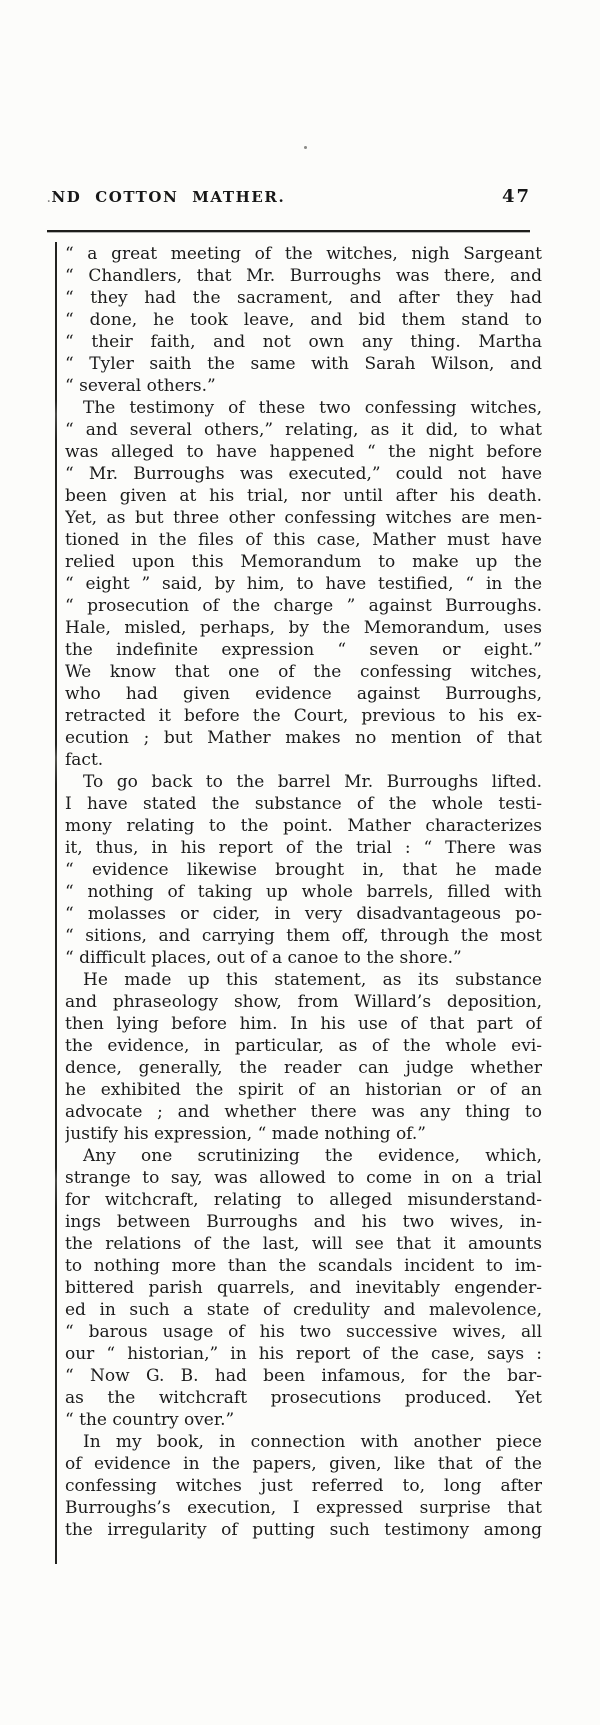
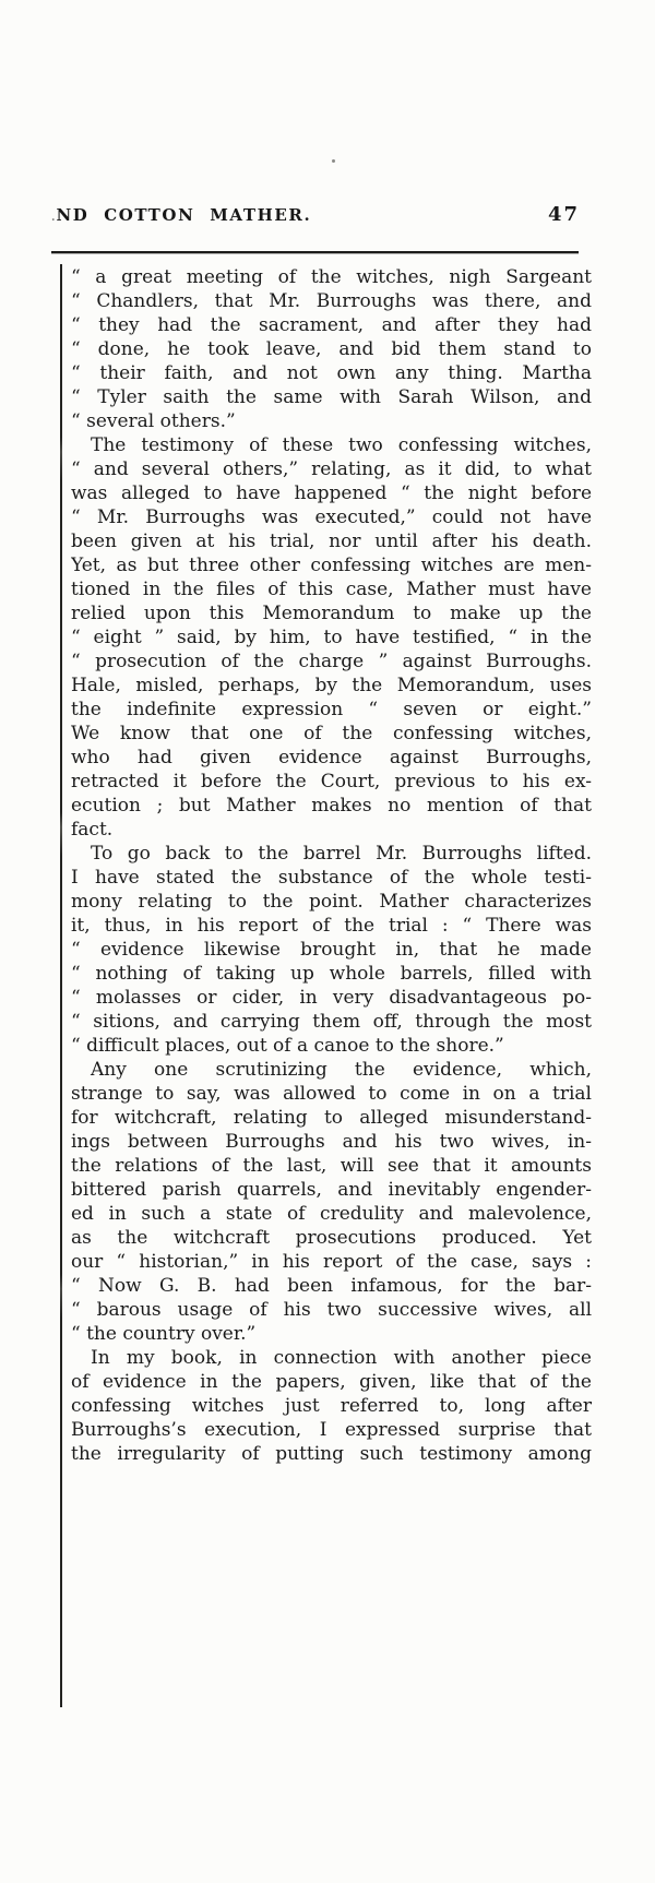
  .ND COTTON MATHER.
  47
  “ a great meeting of the witches, nigh Sargeant
  “ Chandlers, that Mr. Burroughs was there, and
  “ they had the sacrament, and after they had
  “ done, he took leave, and bid them stand to
  “ their faith, and not own any thing. Martha
  “ Tyler saith the same with Sarah Wilson, and
  “ several others.”
  The testimony of these two confessing witches,
  “ and several others,” relating, as it did, to what
  was alleged to have happened “ the night before
  “ Mr. Burroughs was executed,” could not have
  been given at his trial, nor until after his death.
  Yet, as but three other confessing witches are men-
  tioned in the files of this case, Mather must have
  relied upon this Memorandum to make up the
  “ eight ” said, by him, to have testified, “ in the
  “ prosecution of the charge ” against Burroughs.
  Hale, misled, perhaps, by the Memorandum, uses
  the indefinite expression “ seven or eight.”
  We know that one of the confessing witches,
  who had given evidence against Burroughs,
  retracted it before the Court, previous to his ex-
  ecution ; but Mather makes no mention of that
  fact.
  To go back to the barrel Mr. Burroughs lifted.
  I have stated the substance of the whole testi-
  mony relating to the point. Mather characterizes
  it, thus, in his report of the trial : “ There was
  “ evidence likewise brought in, that he made
  “ nothing of taking up whole barrels, filled with
  “ molasses or cider, in very disadvantageous po-
  “ sitions, and carrying them off, through the most
  “ difficult places, out of a canoe to the shore.”
- He made up this statement, as its substance
- and phraseology show, from Willard’s deposition,
- then lying before him. In his use of that part of
- the evidence, in particular, as of the whole evi-
- dence, generally, the reader can judge whether
- he exhibited the spirit of an historian or of an
- advocate ; and whether there was any thing to
- justify his expression, “ made nothing of.”
  Any one scrutinizing the evidence, which,
  strange to say, was allowed to come in on a trial
  for witchcraft, relating to alleged misunderstand-
  ings between Burroughs and his two wives, in-
  the relations of the last, will see that it amounts
- to nothing more than the scandals incident to im-
  bittered parish quarrels, and inevitably engender-
  ed in such a state of credulity and malevolence,
- “ barous usage of his two successive wives, all
+ as the witchcraft prosecutions produced. Yet
  our “ historian,” in his report of the case, says :
  “ Now G. B. had been infamous, for the bar-
- as the witchcraft prosecutions produced. Yet
+ “ barous usage of his two successive wives, all
  “ the country over.”
  In my book, in connection with another piece
  of evidence in the papers, given, like that of the
  confessing witches just referred to, long after
  Burroughs’s execution, I expressed surprise that
  the irregularity of putting such testimony among
